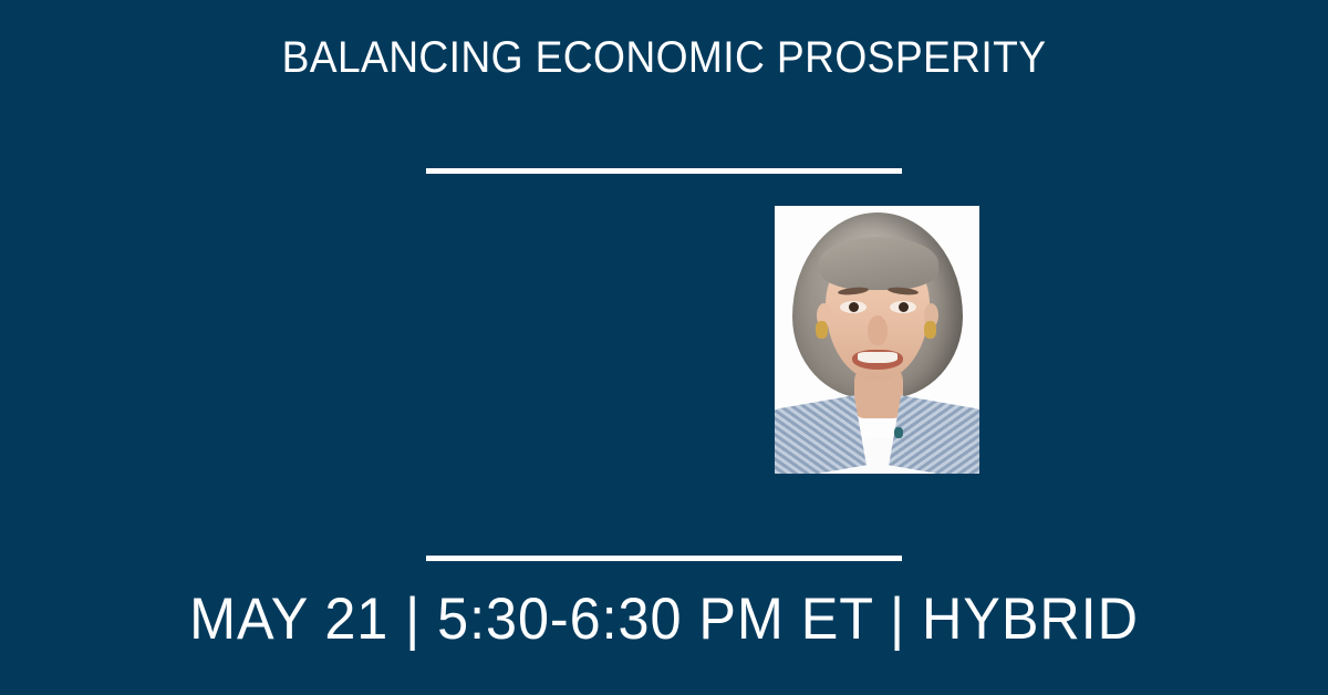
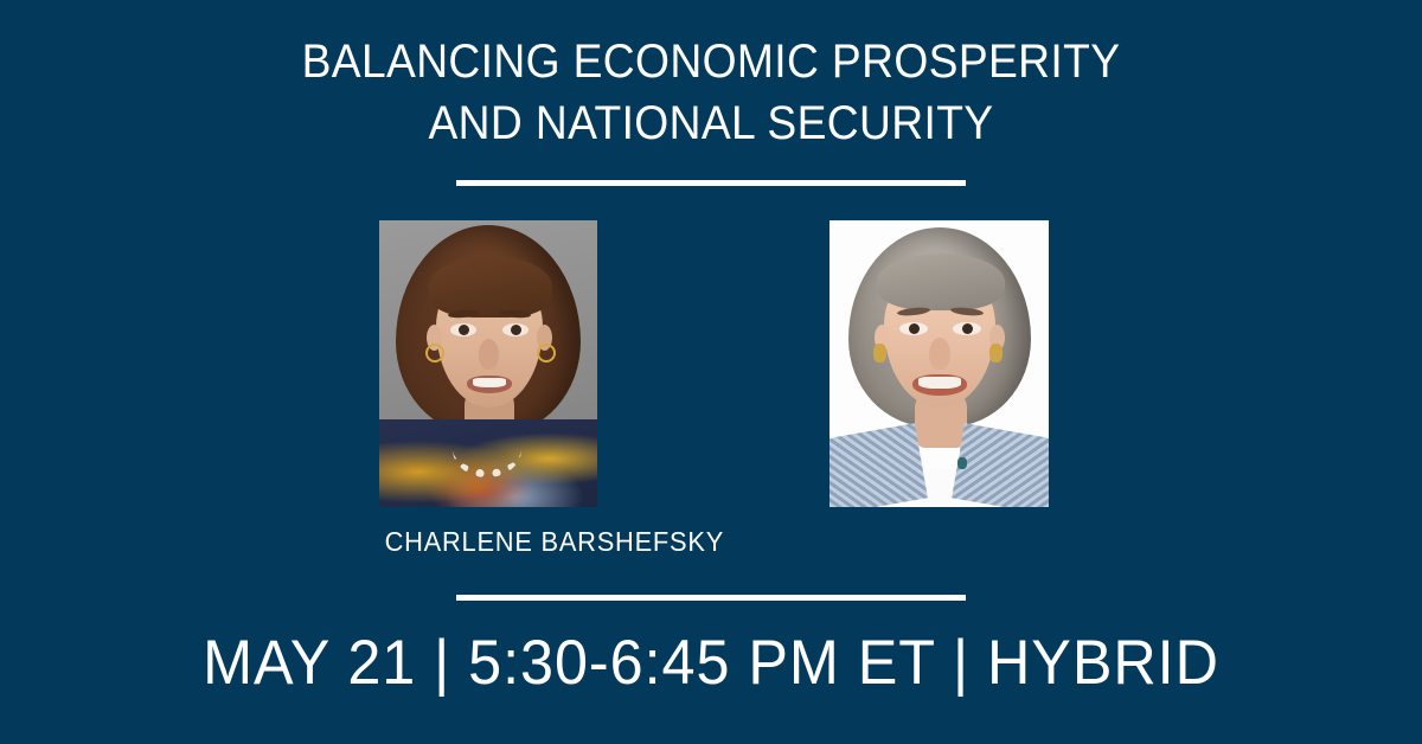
  BALANCING ECONOMIC PROSPERITY
+ AND NATIONAL SECURITY
+ CHARLENE BARSHEFSKY
- MAY 21 | 5:30-6:30 PM ET | HYBRID
+ MAY 21 | 5:30-6:45 PM ET | HYBRID
